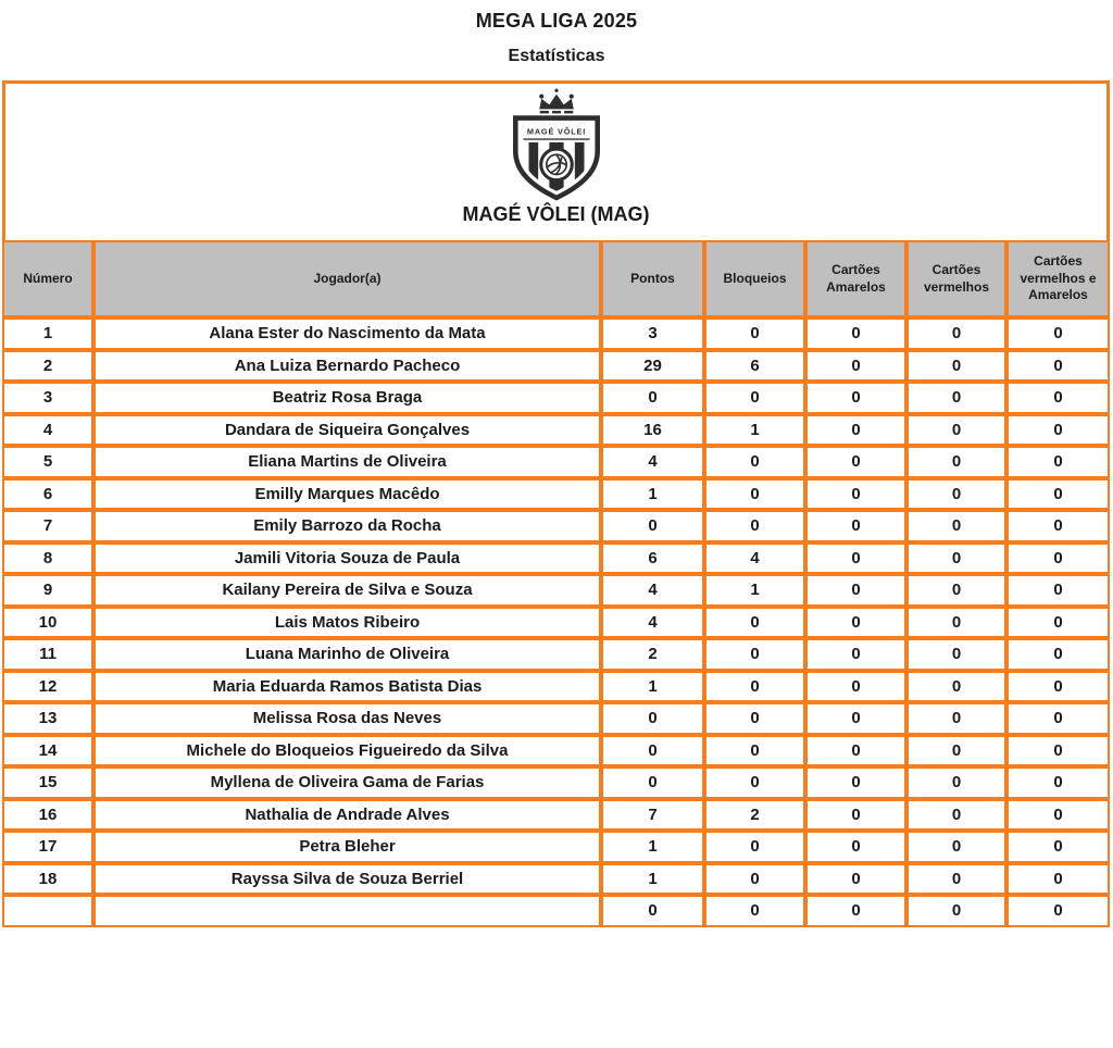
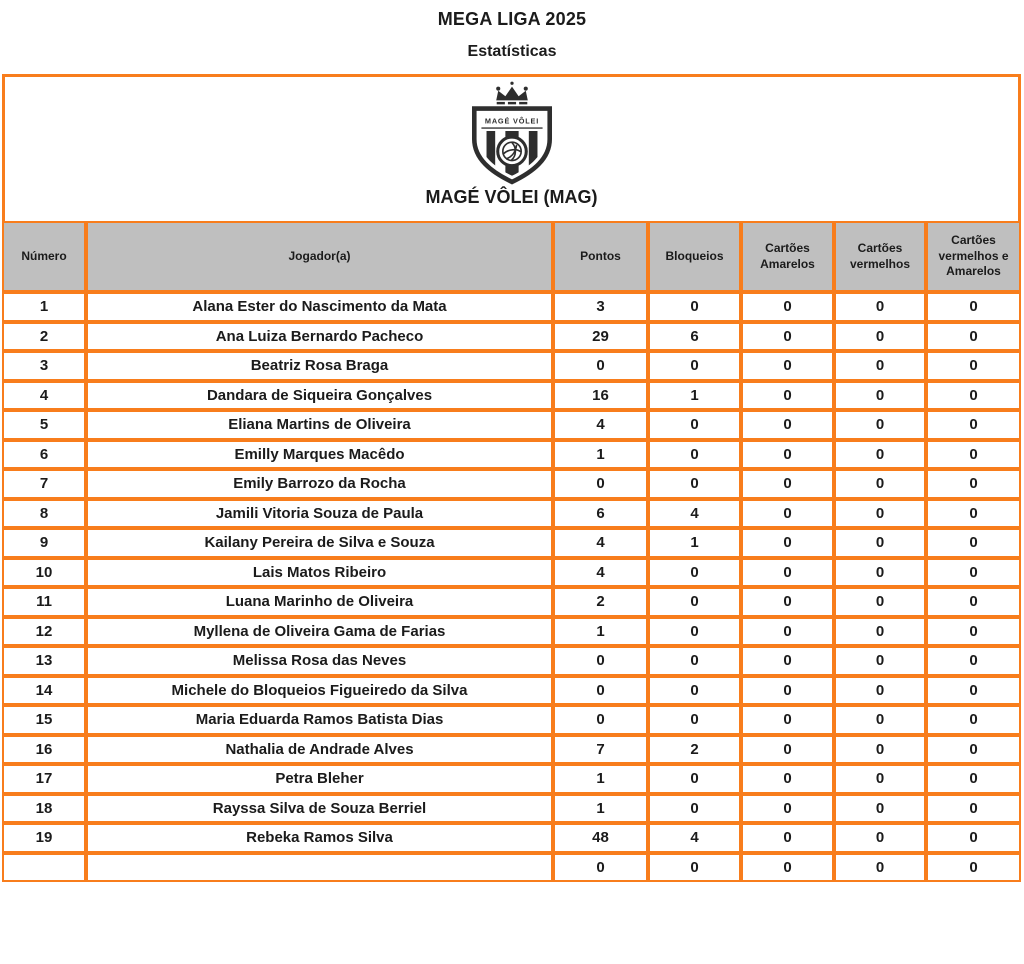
  MEGA LIGA 2025
  Estatísticas
  MAGÉ VÔLEI
  MAGÉ VÔLEI (MAG)
  Número	Jogador(a)	Pontos	Bloqueios	Cartões Amarelos	Cartões vermelhos	Cartões vermelhos e Amarelos
  1	Alana Ester do Nascimento da Mata	3	0	0	0	0
  2	Ana Luiza Bernardo Pacheco	29	6	0	0	0
  3	Beatriz Rosa Braga	0	0	0	0	0
  4	Dandara de Siqueira Gonçalves	16	1	0	0	0
  5	Eliana Martins de Oliveira	4	0	0	0	0
  6	Emilly Marques Macêdo	1	0	0	0	0
  7	Emily Barrozo da Rocha	0	0	0	0	0
  8	Jamili Vitoria Souza de Paula	6	4	0	0	0
  9	Kailany Pereira de Silva e Souza	4	1	0	0	0
  10	Lais Matos Ribeiro	4	0	0	0	0
  11	Luana Marinho de Oliveira	2	0	0	0	0
- 12	Maria Eduarda Ramos Batista Dias	1	0	0	0	0
+ 12	Myllena de Oliveira Gama de Farias	1	0	0	0	0
  13	Melissa Rosa das Neves	0	0	0	0	0
  14	Michele do Bloqueios Figueiredo da Silva	0	0	0	0	0
- 15	Myllena de Oliveira Gama de Farias	0	0	0	0	0
+ 15	Maria Eduarda Ramos Batista Dias	0	0	0	0	0
  16	Nathalia de Andrade Alves	7	2	0	0	0
  17	Petra Bleher	1	0	0	0	0
  18	Rayssa Silva de Souza Berriel	1	0	0	0	0
+ 19	Rebeka Ramos Silva	48	4	0	0	0
  		0	0	0	0	0
